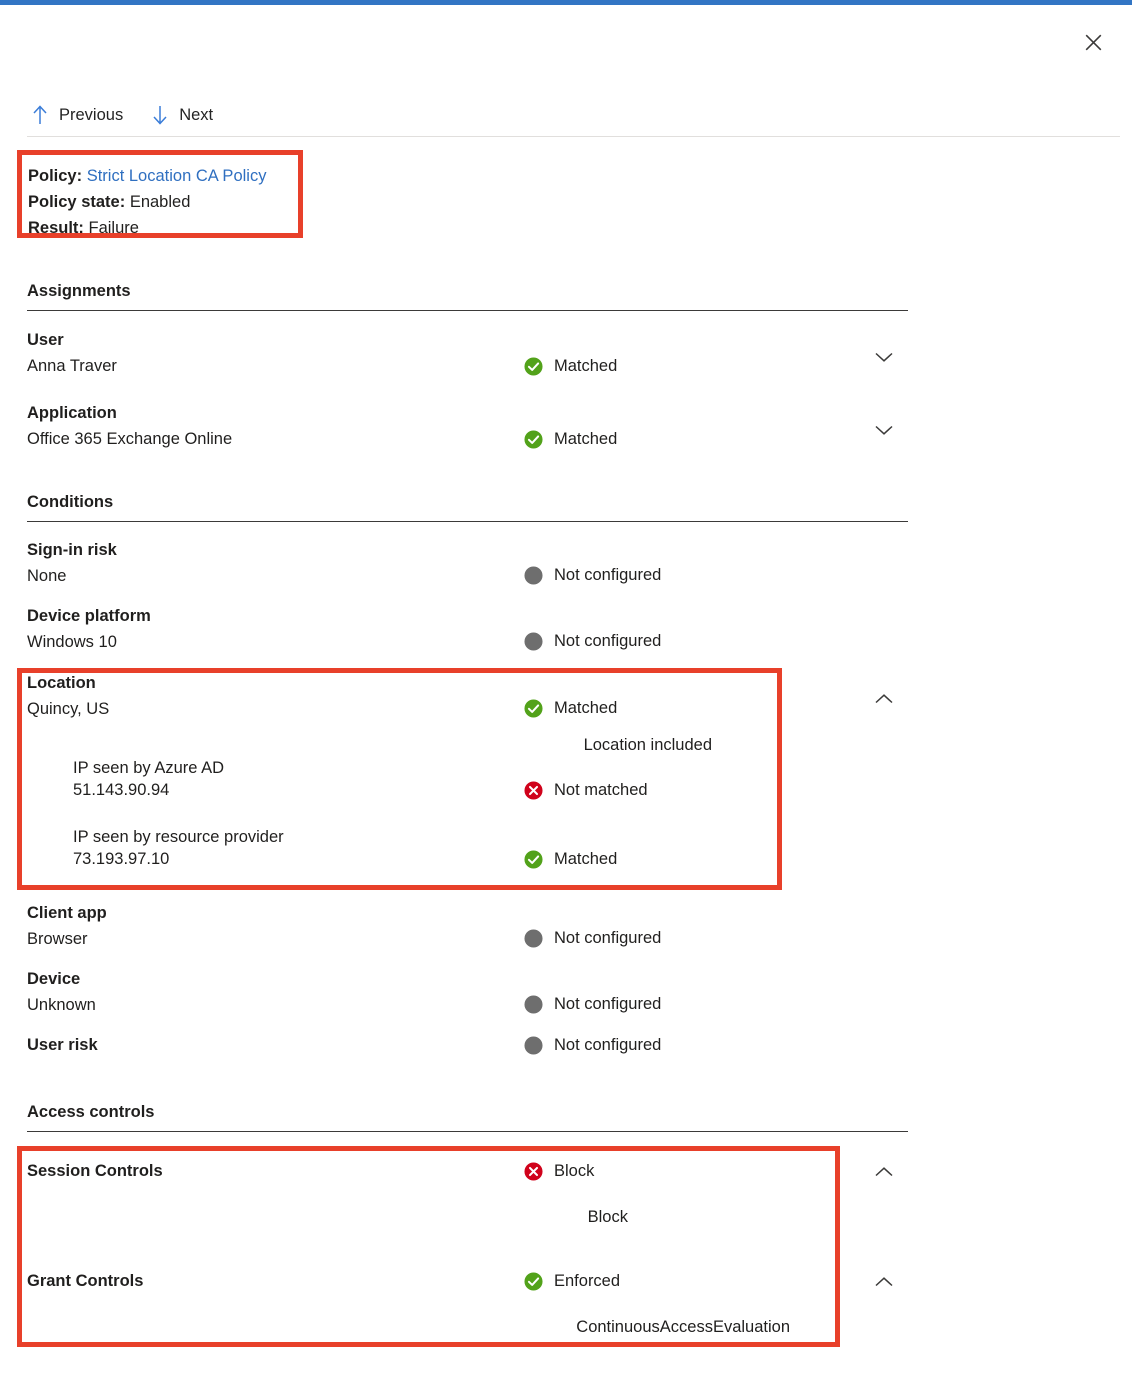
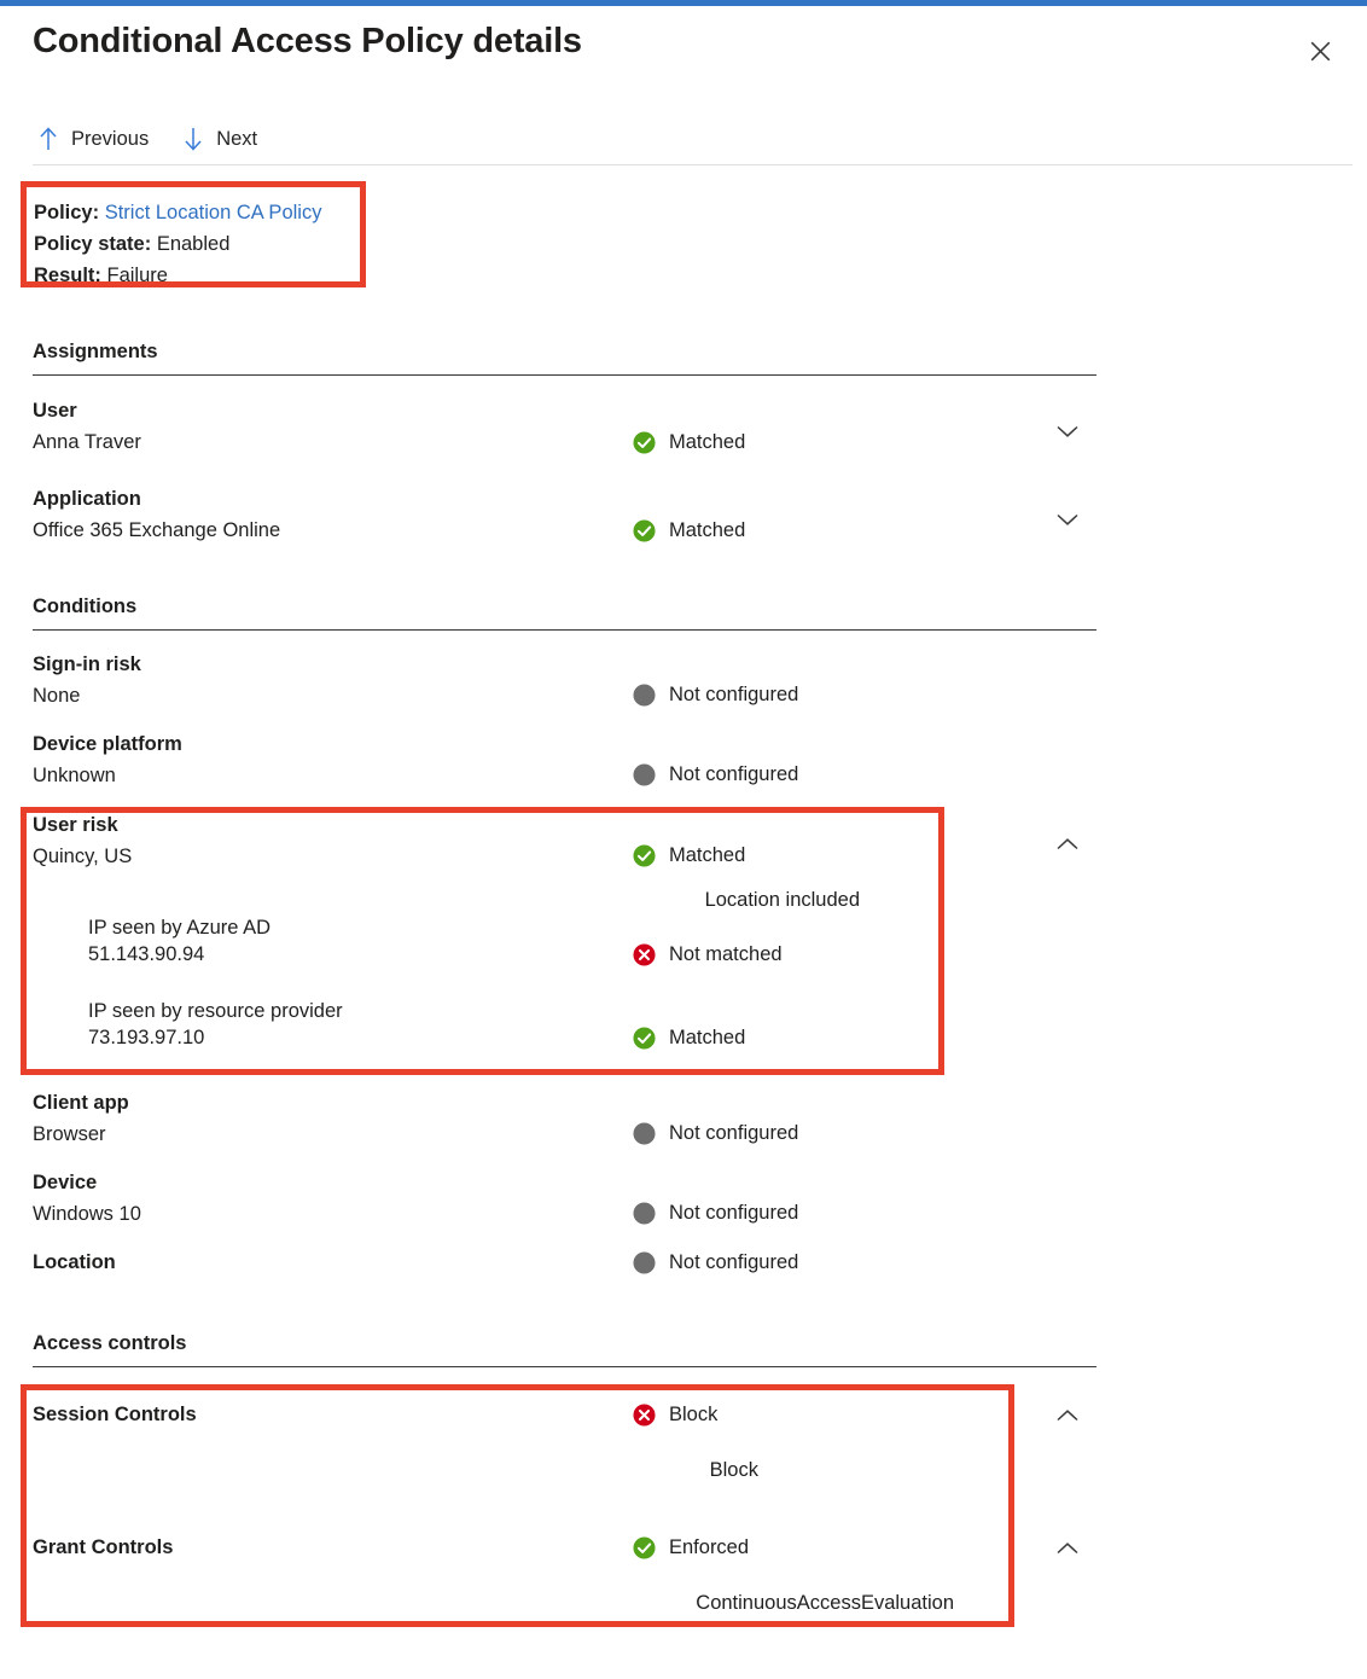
+ Conditional Access Policy details
  Previous
  Next
  Policy: Strict Location CA Policy
  Policy state: Enabled
  Result: Failure
  Assignments
  User
  Anna Traver
  Matched
  Application
  Office 365 Exchange Online
  Matched
  Conditions
  Sign-in risk
  None
  Not configured
  Device platform
- Windows 10
+ Unknown
  Not configured
- Location
+ User risk
  Quincy, US
  Matched
  Location included
  IP seen by Azure AD
  51.143.90.94
  Not matched
  IP seen by resource provider
  73.193.97.10
  Matched
  Client app
  Browser
  Not configured
  Device
- Unknown
+ Windows 10
  Not configured
- User risk
+ Location
  Not configured
  Access controls
  Session Controls
  Block
  Block
  Grant Controls
  Enforced
  ContinuousAccessEvaluation
